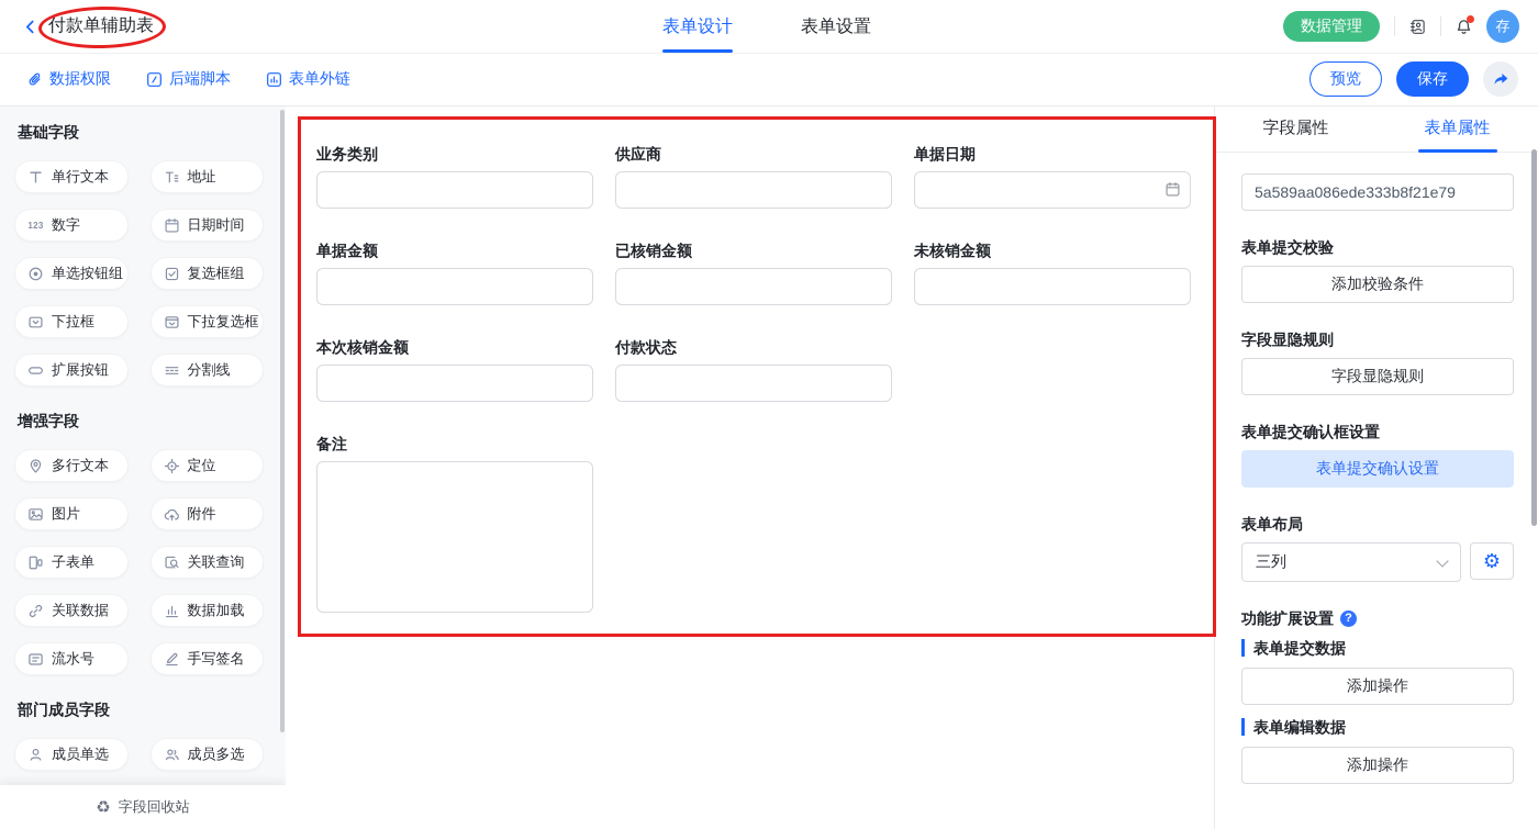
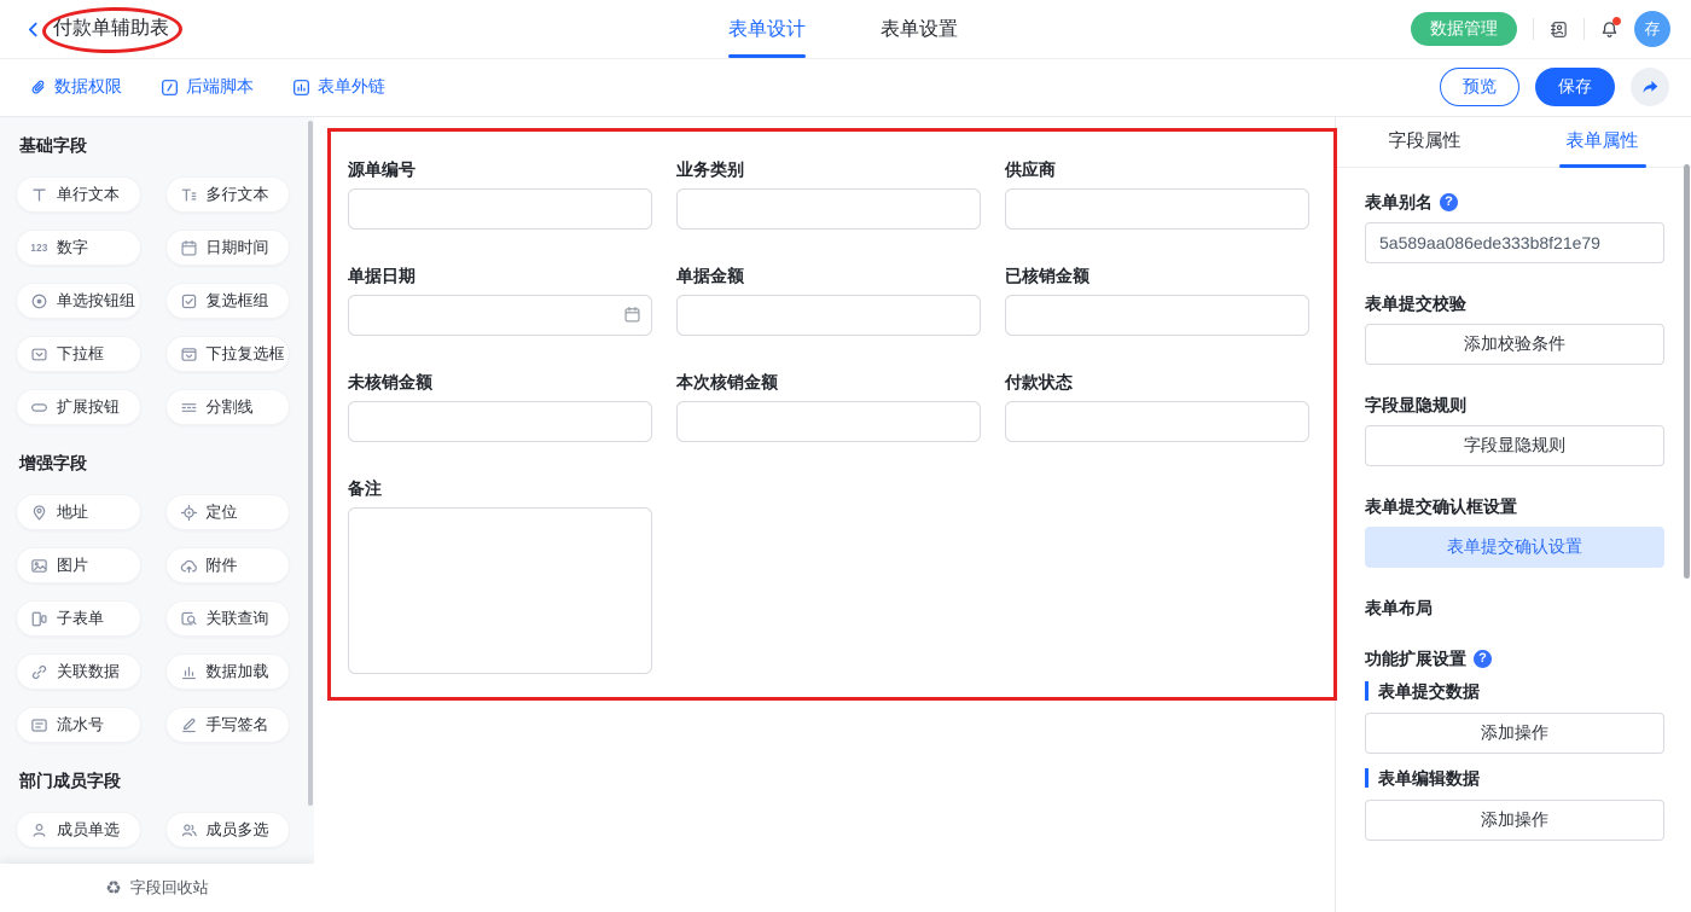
  付款单辅助表
  表单设计
  表单设置
  数据管理
  存
  数据权限
  后端脚本
  表单外链
  预览
  保存
  基础字段
  单行文本
- 地址
+ 多行文本
  123
  数字
  日期时间
  单选按钮组
  复选框组
  下拉框
  下拉复选框
  扩展按钮
  分割线
  增强字段
- 多行文本
+ 地址
  定位
  图片
  附件
  子表单
  关联查询
  关联数据
  数据加载
  流水号
  手写签名
  部门成员字段
  成员单选
  成员多选
  ♻
  字段回收站
+ 源单编号
  业务类别
  供应商
  单据日期
  单据金额
  已核销金额
  未核销金额
  本次核销金额
  付款状态
  备注
  字段属性
  表单属性
+ 表单别名
  5a589aa086ede333b8f21e79
  表单提交校验
  添加校验条件
  字段显隐规则
  字段显隐规则
  表单提交确认框设置
  表单提交确认设置
  表单布局
- 三列
- ⚙
  功能扩展设置
  表单提交数据
  添加操作
  表单编辑数据
  添加操作
